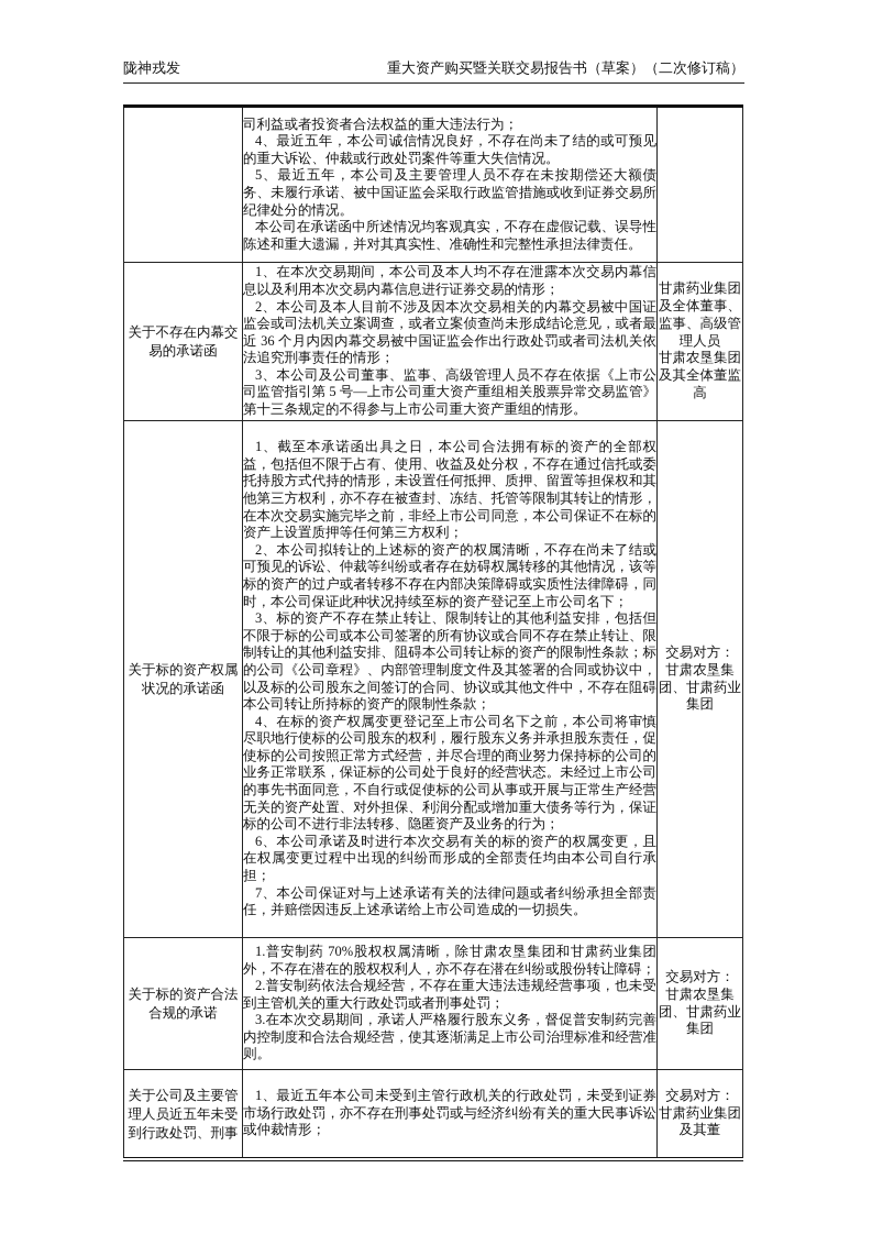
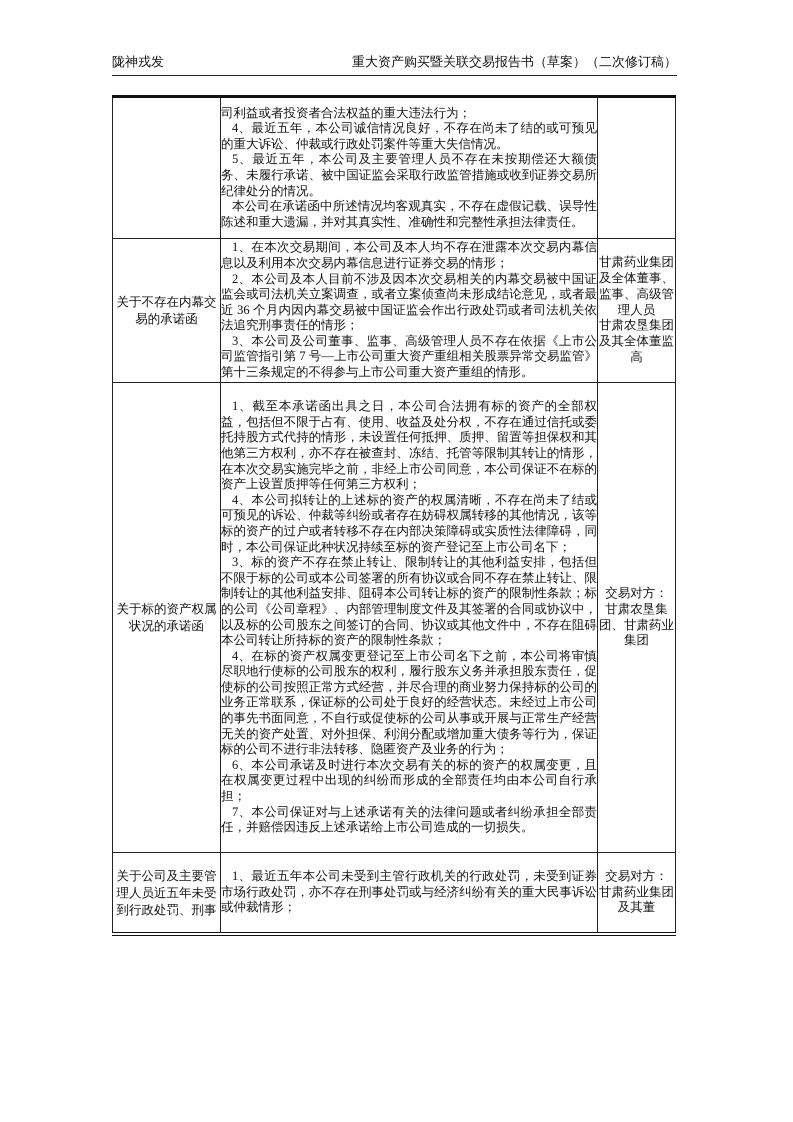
  陇神戎发
  重大资产购买暨关联交易报告书（草案）（二次修订稿）
  	司利益或者投资者合法权益的重大违法行为； 4、最近五年，本公司诚信情况良好，不存在尚未了结的或可预见的重大诉讼、仲裁或行政处罚案件等重大失信情况。 5、最近五年，本公司及主要管理人员不存在未按期偿还大额债务、未履行承诺、被中国证监会采取行政监管措施或收到证券交易所纪律处分的情况。 本公司在承诺函中所述情况均客观真实，不存在虚假记载、误导性陈述和重大遗漏，并对其真实性、准确性和完整性承担法律责任。
- 关于不存在内幕交易的承诺函	1、在本次交易期间，本公司及本人均不存在泄露本次交易内幕信息以及利用本次交易内幕信息进行证券交易的情形； 2、本公司及本人目前不涉及因本次交易相关的内幕交易被中国证监会或司法机关立案调查，或者立案侦查尚未形成结论意见，或者最近 36 个月内因内幕交易被中国证监会作出行政处罚或者司法机关依法追究刑事责任的情形； 3、本公司及公司董事、监事、高级管理人员不存在依据《上市公司监管指引第 5 号—上市公司重大资产重组相关股票异常交易监管》第十三条规定的不得参与上市公司重大资产重组的情形。	甘肃药业集团及全体董事、监事、高级管理人员 甘肃农垦集团及其全体董监高
+ 关于不存在内幕交易的承诺函	1、在本次交易期间，本公司及本人均不存在泄露本次交易内幕信息以及利用本次交易内幕信息进行证券交易的情形； 2、本公司及本人目前不涉及因本次交易相关的内幕交易被中国证监会或司法机关立案调查，或者立案侦查尚未形成结论意见，或者最近 36 个月内因内幕交易被中国证监会作出行政处罚或者司法机关依法追究刑事责任的情形； 3、本公司及公司董事、监事、高级管理人员不存在依据《上市公司监管指引第 7 号—上市公司重大资产重组相关股票异常交易监管》第十三条规定的不得参与上市公司重大资产重组的情形。	甘肃药业集团及全体董事、监事、高级管理人员 甘肃农垦集团及其全体董监高
- 关于标的资产权属状况的承诺函	1、截至本承诺函出具之日，本公司合法拥有标的资产的全部权益，包括但不限于占有、使用、收益及处分权，不存在通过信托或委托持股方式代持的情形，未设置任何抵押、质押、留置等担保权和其他第三方权利，亦不存在被查封、冻结、托管等限制其转让的情形，在本次交易实施完毕之前，非经上市公司同意，本公司保证不在标的资产上设置质押等任何第三方权利； 2、本公司拟转让的上述标的资产的权属清晰，不存在尚未了结或可预见的诉讼、仲裁等纠纷或者存在妨碍权属转移的其他情况，该等标的资产的过户或者转移不存在内部决策障碍或实质性法律障碍，同时，本公司保证此种状况持续至标的资产登记至上市公司名下； 3、标的资产不存在禁止转让、限制转让的其他利益安排，包括但不限于标的公司或本公司签署的所有协议或合同不存在禁止转让、限制转让的其他利益安排、阻碍本公司转让标的资产的限制性条款；标的公司《公司章程》、内部管理制度文件及其签署的合同或协议中，以及标的公司股东之间签订的合同、协议或其他文件中，不存在阻碍本公司转让所持标的资产的限制性条款； 4、在标的资产权属变更登记至上市公司名下之前，本公司将审慎尽职地行使标的公司股东的权利，履行股东义务并承担股东责任，促使标的公司按照正常方式经营，并尽合理的商业努力保持标的公司的业务正常联系，保证标的公司处于良好的经营状态。未经过上市公司的事先书面同意，不自行或促使标的公司从事或开展与正常生产经营无关的资产处置、对外担保、利润分配或增加重大债务等行为，保证标的公司不进行非法转移、隐匿资产及业务的行为； 6、本公司承诺及时进行本次交易有关的标的资产的权属变更，且在权属变更过程中出现的纠纷而形成的全部责任均由本公司自行承担； 7、本公司保证对与上述承诺有关的法律问题或者纠纷承担全部责任，并赔偿因违反上述承诺给上市公司造成的一切损失。	交易对方： 甘肃农垦集团、甘肃药业集团
+ 关于标的资产权属状况的承诺函	1、截至本承诺函出具之日，本公司合法拥有标的资产的全部权益，包括但不限于占有、使用、收益及处分权，不存在通过信托或委托持股方式代持的情形，未设置任何抵押、质押、留置等担保权和其他第三方权利，亦不存在被查封、冻结、托管等限制其转让的情形，在本次交易实施完毕之前，非经上市公司同意，本公司保证不在标的资产上设置质押等任何第三方权利； 4、本公司拟转让的上述标的资产的权属清晰，不存在尚未了结或可预见的诉讼、仲裁等纠纷或者存在妨碍权属转移的其他情况，该等标的资产的过户或者转移不存在内部决策障碍或实质性法律障碍，同时，本公司保证此种状况持续至标的资产登记至上市公司名下； 3、标的资产不存在禁止转让、限制转让的其他利益安排，包括但不限于标的公司或本公司签署的所有协议或合同不存在禁止转让、限制转让的其他利益安排、阻碍本公司转让标的资产的限制性条款；标的公司《公司章程》、内部管理制度文件及其签署的合同或协议中，以及标的公司股东之间签订的合同、协议或其他文件中，不存在阻碍本公司转让所持标的资产的限制性条款； 4、在标的资产权属变更登记至上市公司名下之前，本公司将审慎尽职地行使标的公司股东的权利，履行股东义务并承担股东责任，促使标的公司按照正常方式经营，并尽合理的商业努力保持标的公司的业务正常联系，保证标的公司处于良好的经营状态。未经过上市公司的事先书面同意，不自行或促使标的公司从事或开展与正常生产经营无关的资产处置、对外担保、利润分配或增加重大债务等行为，保证标的公司不进行非法转移、隐匿资产及业务的行为； 6、本公司承诺及时进行本次交易有关的标的资产的权属变更，且在权属变更过程中出现的纠纷而形成的全部责任均由本公司自行承担； 7、本公司保证对与上述承诺有关的法律问题或者纠纷承担全部责任，并赔偿因违反上述承诺给上市公司造成的一切损失。	交易对方： 甘肃农垦集团、甘肃药业集团
- 关于标的资产合法合规的承诺	1.普安制药 70%股权权属清晰，除甘肃农垦集团和甘肃药业集团外，不存在潜在的股权权利人，亦不存在潜在纠纷或股份转让障碍； 2.普安制药依法合规经营，不存在重大违法违规经营事项，也未受到主管机关的重大行政处罚或者刑事处罚； 3.在本次交易期间，承诺人严格履行股东义务，督促普安制药完善内控制度和合法合规经营，使其逐渐满足上市公司治理标准和经营准则。	交易对方： 甘肃农垦集团、甘肃药业集团
  关于公司及主要管理人员近五年未受到行政处罚、刑事	1、最近五年本公司未受到主管行政机关的行政处罚，未受到证券市场行政处罚，亦不存在刑事处罚或与经济纠纷有关的重大民事诉讼或仲裁情形；	交易对方： 甘肃药业集团及其董
